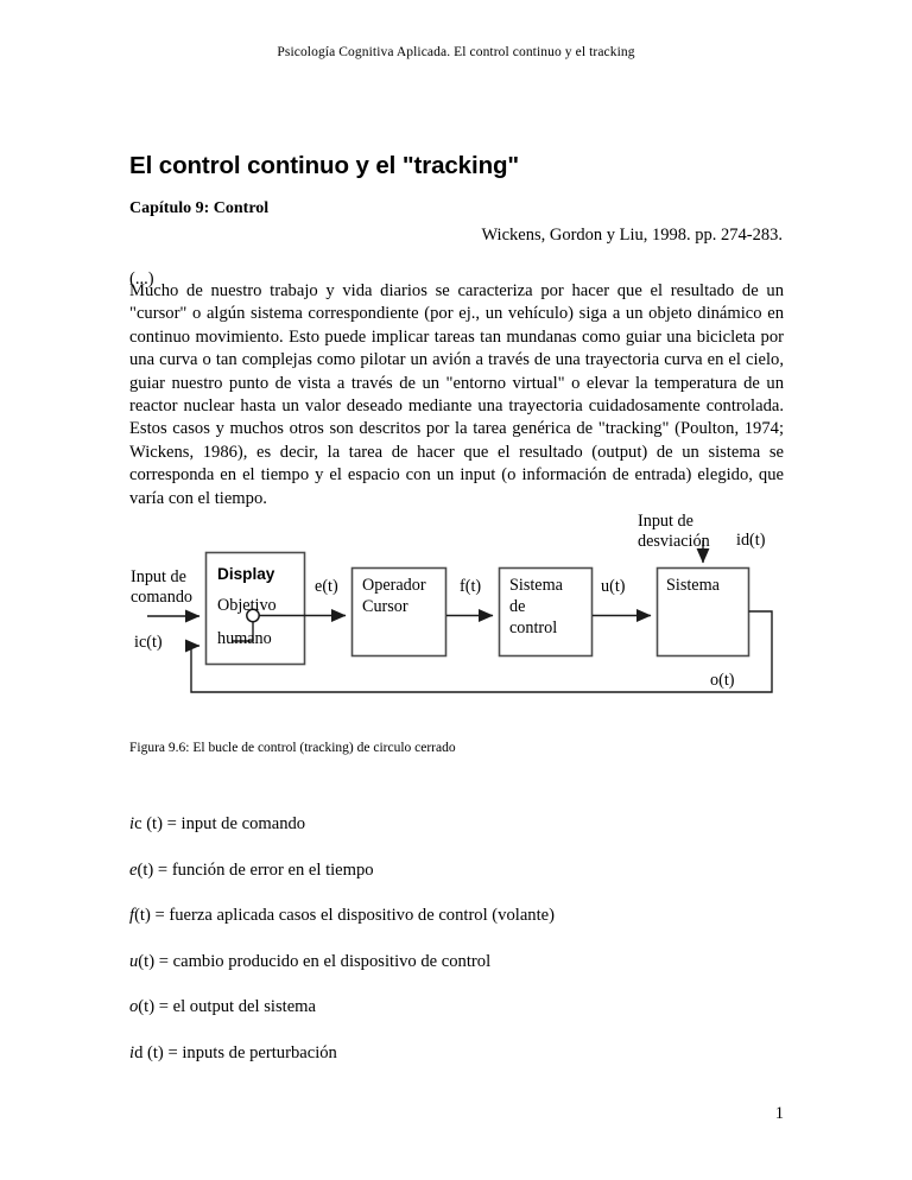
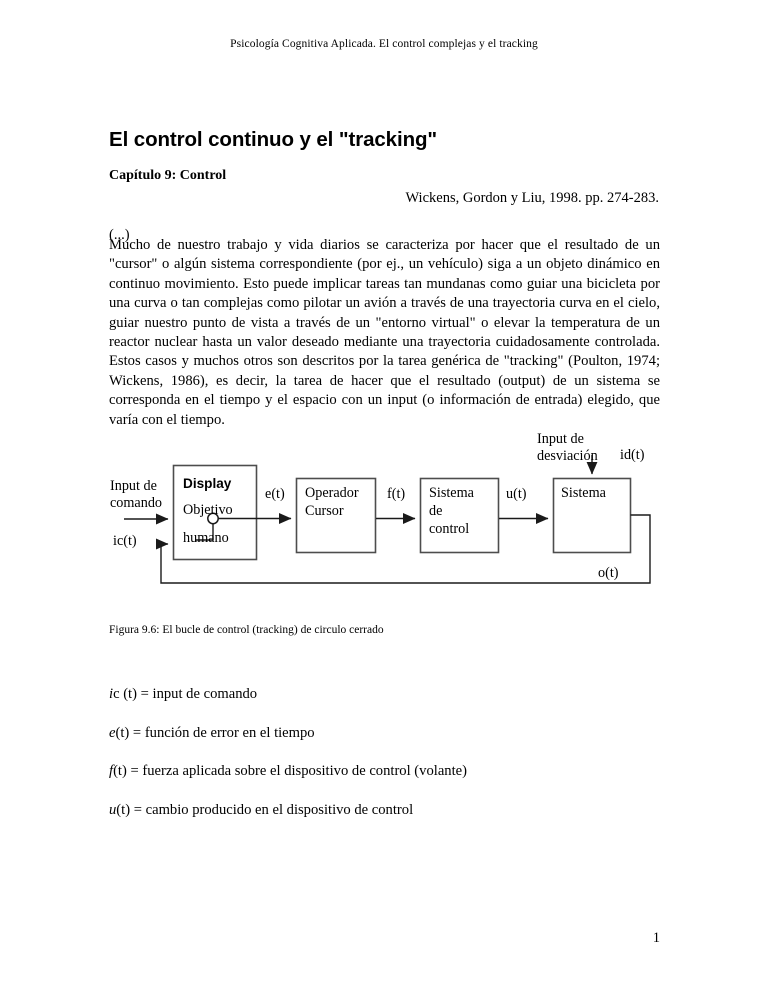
- Psicología Cognitiva Aplicada. El control continuo y el tracking
+ Psicología Cognitiva Aplicada. El control complejas y el tracking
  El control continuo y el "tracking"
  Capítulo 9: Control
  Wickens, Gordon y Liu, 1998. pp. 274-283.
  (...)
  Mucho de nuestro trabajo y vida diarios se caracteriza por hacer que el resultado de un "cursor" o algún sistema correspondiente (por ej., un vehículo) siga a un objeto dinámico en continuo movimiento. Esto puede implicar tareas tan mundanas como guiar una bicicleta por una curva o tan complejas como pilotar un avión a través de una trayectoria curva en el cielo, guiar nuestro punto de vista a través de un "entorno virtual" o elevar la temperatura de un reactor nuclear hasta un valor deseado mediante una trayectoria cuidadosamente controlada. Estos casos y muchos otros son descritos por la tarea genérica de "tracking" (Poulton, 1974; Wickens, 1986), es decir, la tarea de hacer que el resultado (output) de un sistema se corresponda en el tiempo y el espacio con un input (o información de entrada) elegido, que varía con el tiempo.
  Input de
  comando
  ic(t)
  Display
  Objetivo
  humano
  e(t)
  Operador
  Cursor
  f(t)
  Sistema
  de
  control
  u(t)
  Input de
  desviación
  id(t)
  Sistema
  o(t)
  Figura 9.6: El bucle de control (tracking) de circulo cerrado
  ic (t) = input de comando
  e(t) = función de error en el tiempo
- f(t) = fuerza aplicada casos el dispositivo de control (volante)
+ f(t) = fuerza aplicada sobre el dispositivo de control (volante)
  u(t) = cambio producido en el dispositivo de control
- o(t) = el output del sistema
- id (t) = inputs de perturbación
  1
